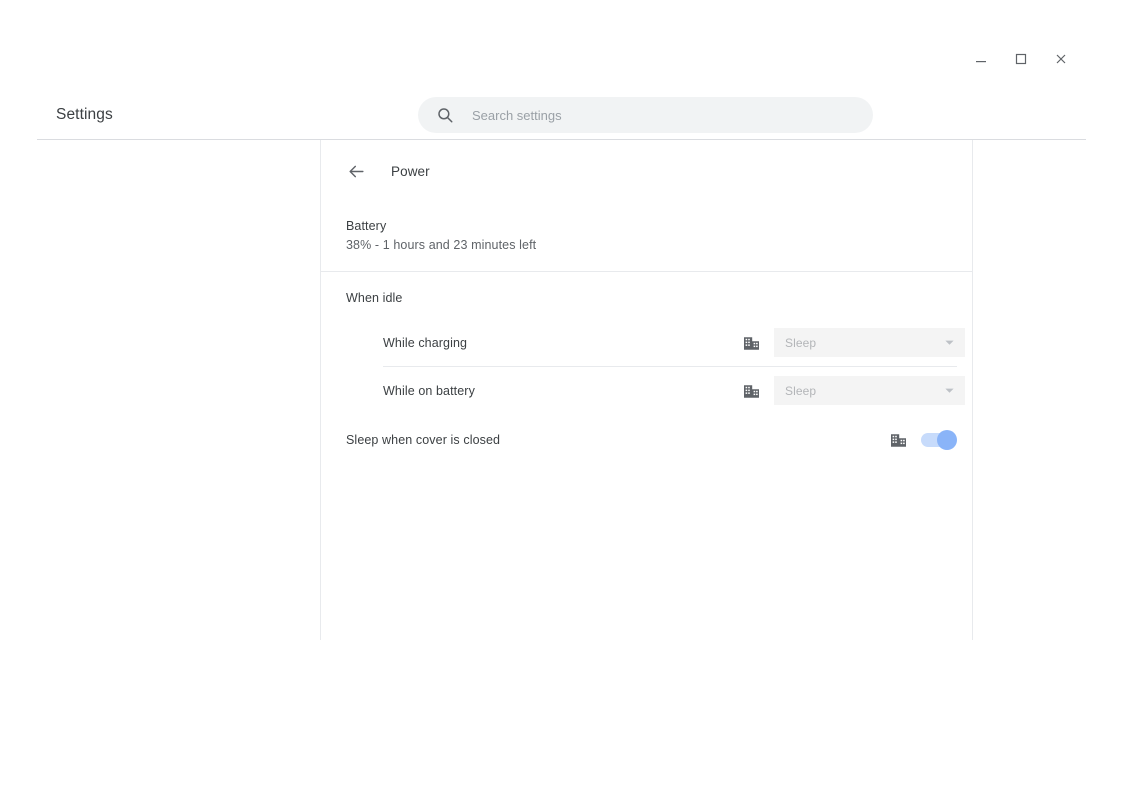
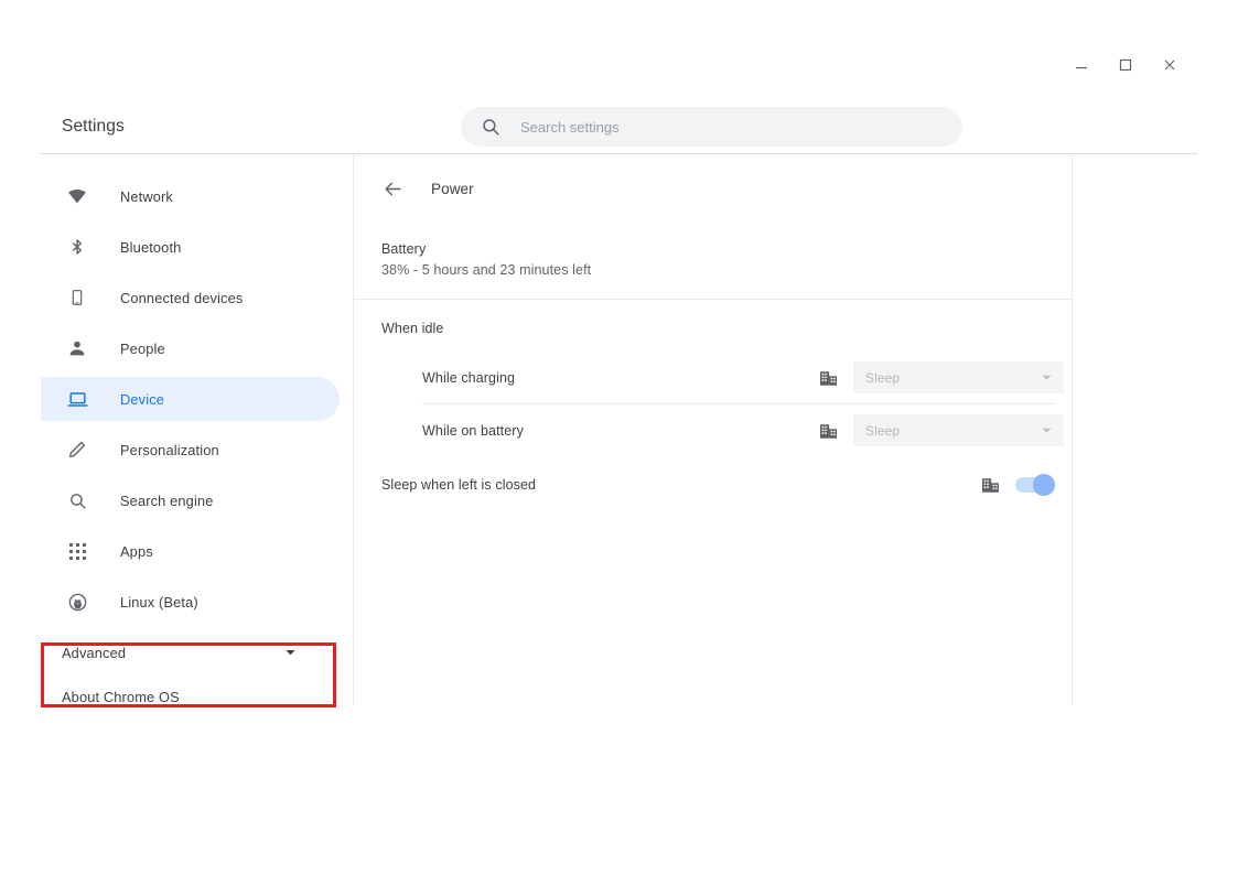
  Settings
  Search settings
+ Network
+ Bluetooth
+ Connected devices
+ People
+ Device
+ Personalization
+ Search engine
+ Apps
+ Linux (Beta)
+ Advanced
+ About Chrome OS
  Power
  Battery
- 38% - 1 hours and 23 minutes left
+ 38% - 5 hours and 23 minutes left
  When idle
  While charging
  Sleep
  While on battery
  Sleep
- Sleep when cover is closed
+ Sleep when left is closed
